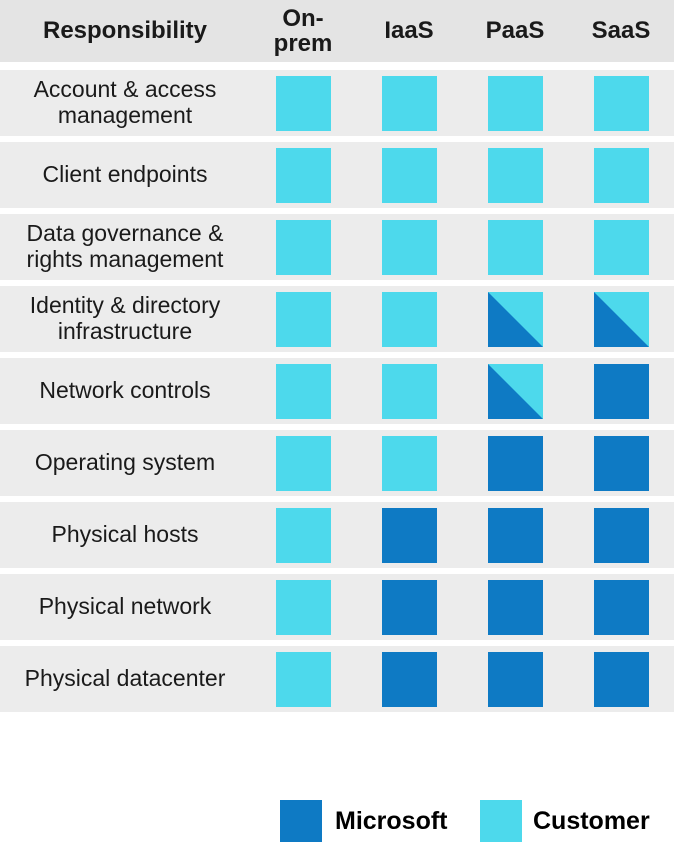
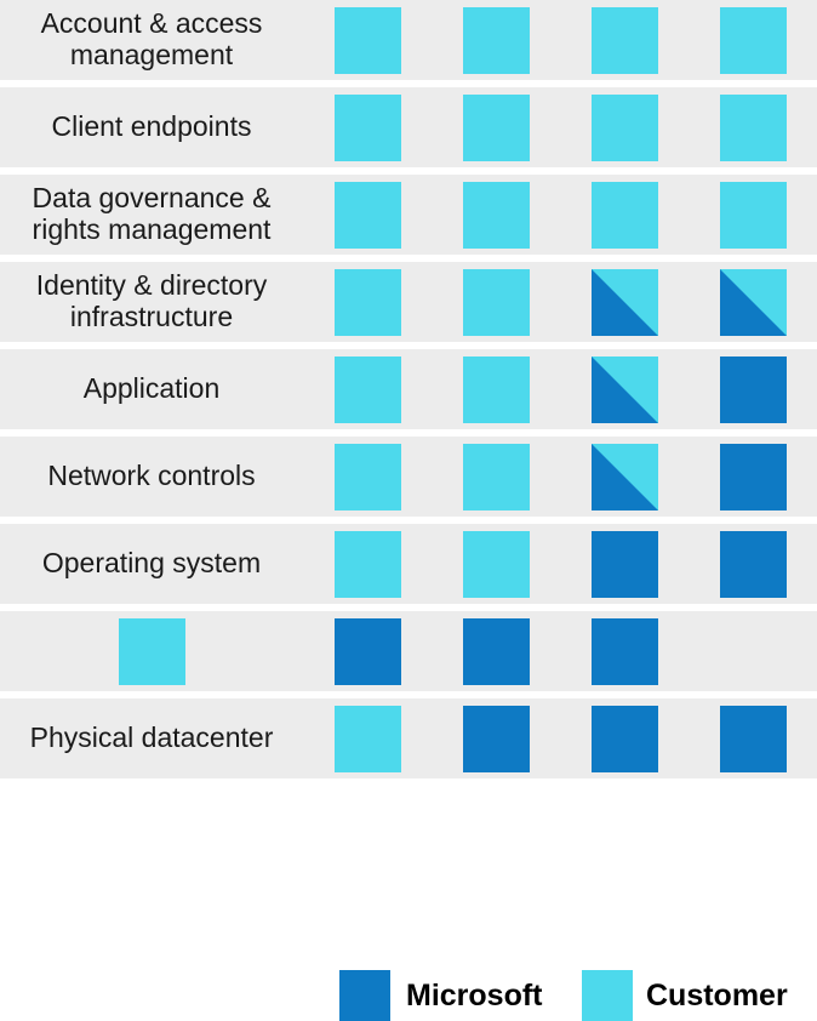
- Responsibility
- On-
- prem
- IaaS
- PaaS
- SaaS
  Account & access management
  Client endpoints
  Data governance & rights management
  Identity & directory infrastructure
+ Application
  Network controls
  Operating system
- Physical hosts
- Physical network
  Physical datacenter
  Microsoft
  Customer
